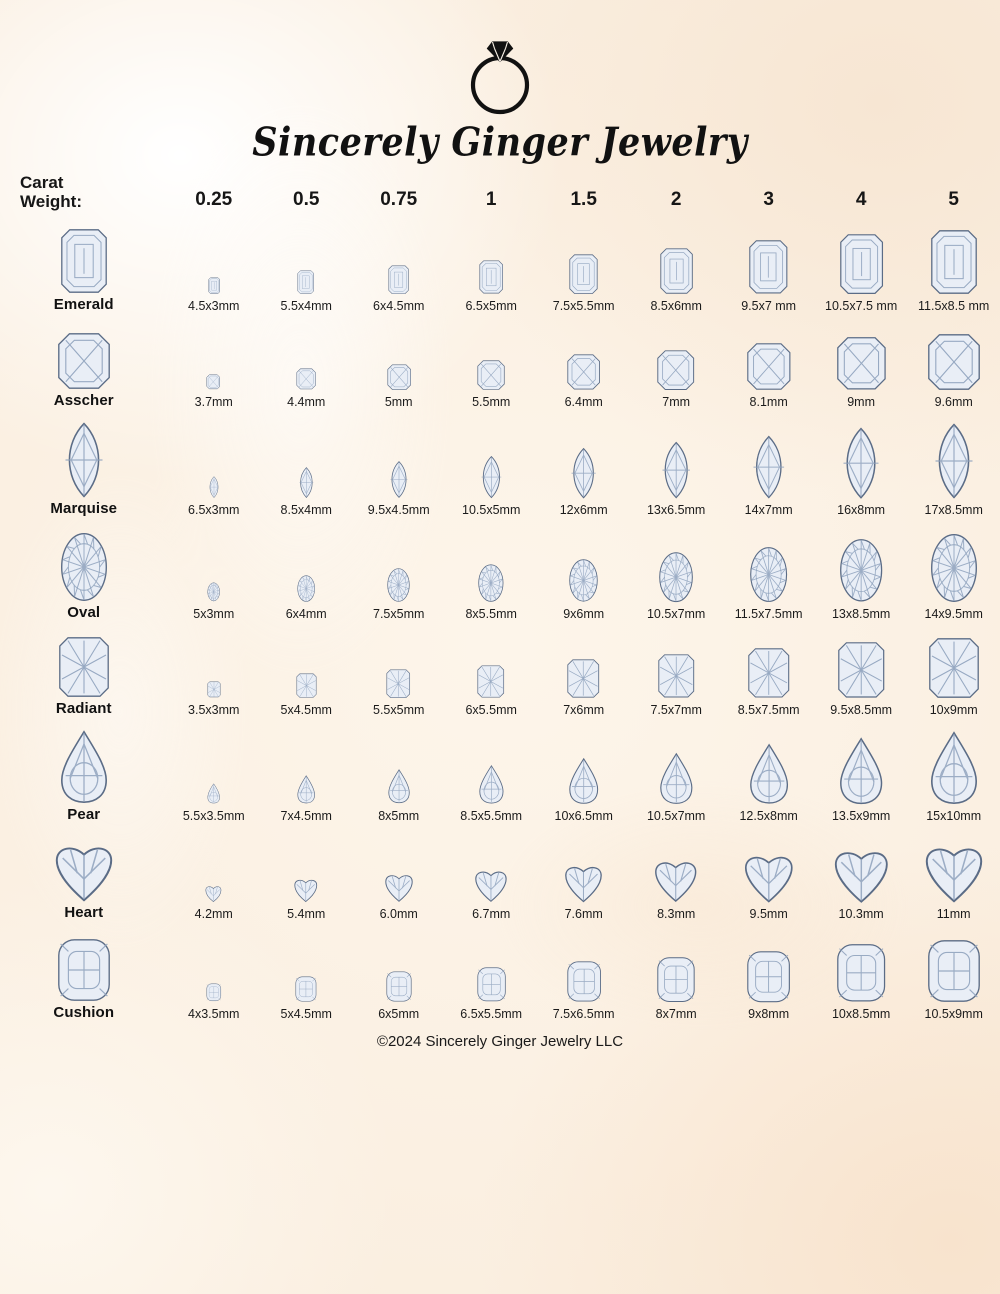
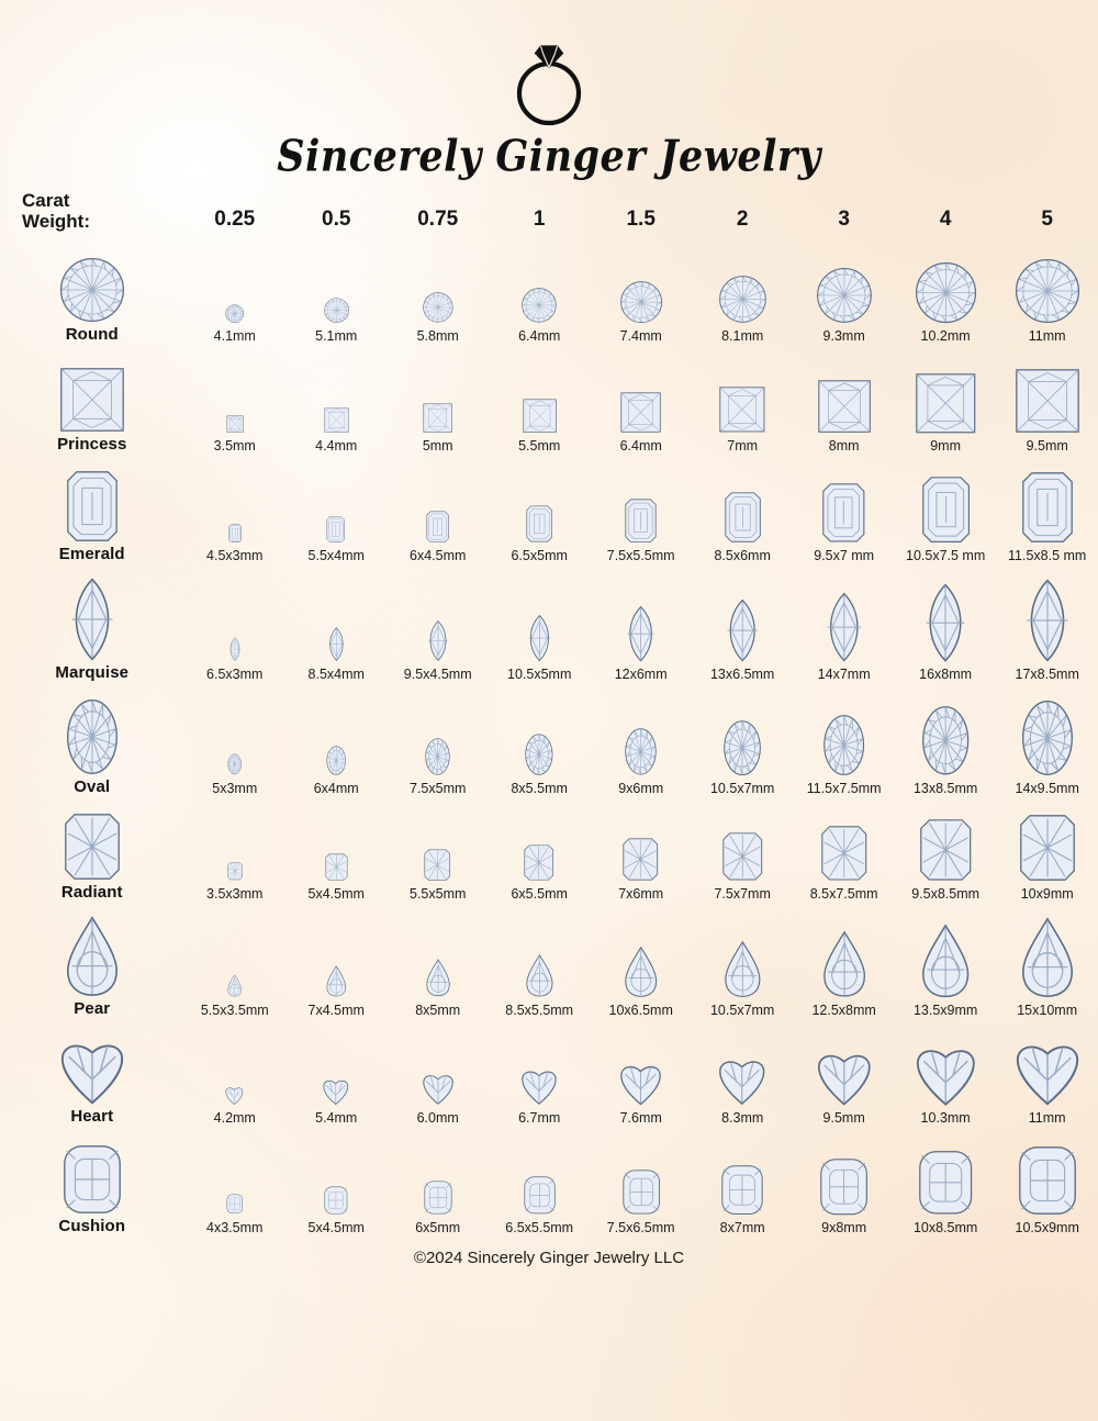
  Sincerely Ginger Jewelry
  Carat Weight:	0.25	0.5	0.75	1	1.5	2	3	4	5
+ Round	4.1mm	5.1mm	5.8mm	6.4mm	7.4mm	8.1mm	9.3mm	10.2mm	11mm
+ Princess	3.5mm	4.4mm	5mm	5.5mm	6.4mm	7mm	8mm	9mm	9.5mm
  Emerald	4.5x3mm	5.5x4mm	6x4.5mm	6.5x5mm	7.5x5.5mm	8.5x6mm	9.5x7 mm	10.5x7.5 mm	11.5x8.5 mm
- Asscher	3.7mm	4.4mm	5mm	5.5mm	6.4mm	7mm	8.1mm	9mm	9.6mm
  Marquise	6.5x3mm	8.5x4mm	9.5x4.5mm	10.5x5mm	12x6mm	13x6.5mm	14x7mm	16x8mm	17x8.5mm
  Oval	5x3mm	6x4mm	7.5x5mm	8x5.5mm	9x6mm	10.5x7mm	11.5x7.5mm	13x8.5mm	14x9.5mm
  Radiant	3.5x3mm	5x4.5mm	5.5x5mm	6x5.5mm	7x6mm	7.5x7mm	8.5x7.5mm	9.5x8.5mm	10x9mm
  Pear	5.5x3.5mm	7x4.5mm	8x5mm	8.5x5.5mm	10x6.5mm	10.5x7mm	12.5x8mm	13.5x9mm	15x10mm
  Heart	4.2mm	5.4mm	6.0mm	6.7mm	7.6mm	8.3mm	9.5mm	10.3mm	11mm
  Cushion	4x3.5mm	5x4.5mm	6x5mm	6.5x5.5mm	7.5x6.5mm	8x7mm	9x8mm	10x8.5mm	10.5x9mm
  ©2024 Sincerely Ginger Jewelry LLC
